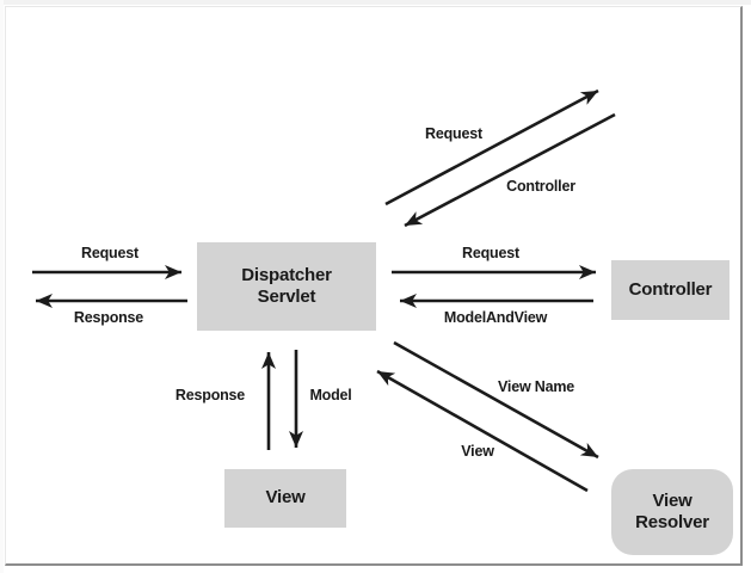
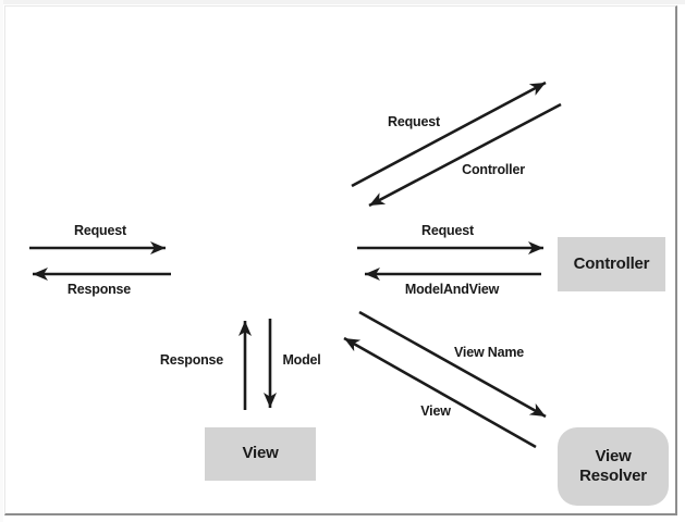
- Dispatcher
- Servlet
  Controller
  View
  View
  Resolver
  Request
  Response
  Request
  Controller
  Request
  ModelAndView
  Response
  Model
  View Name
  View
